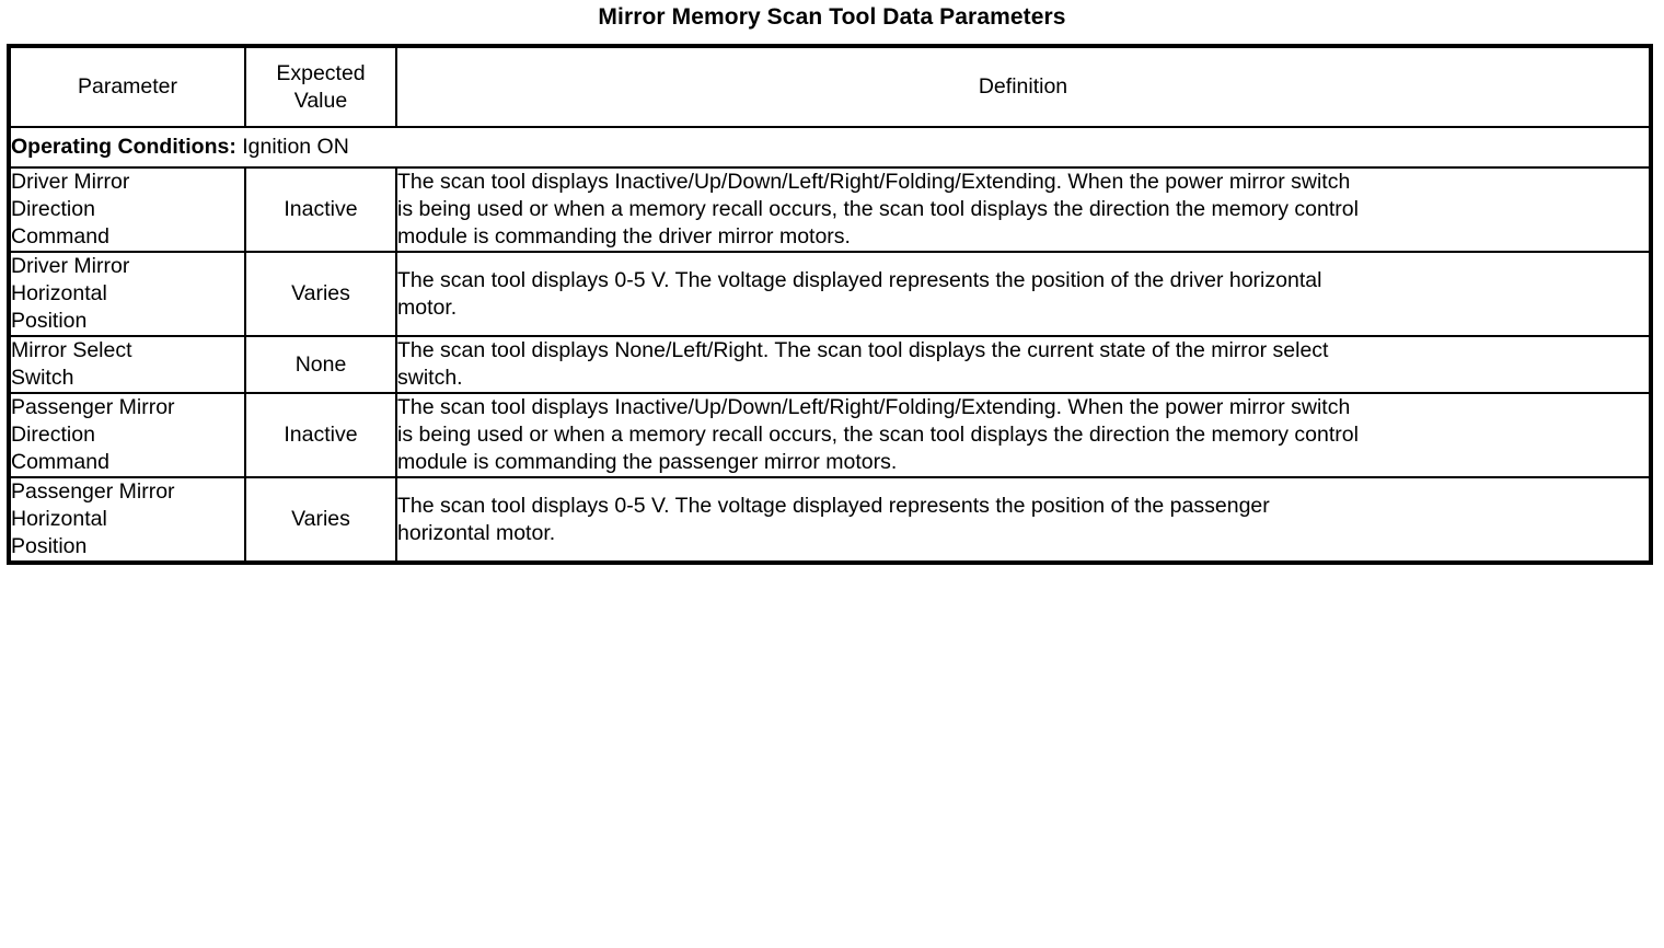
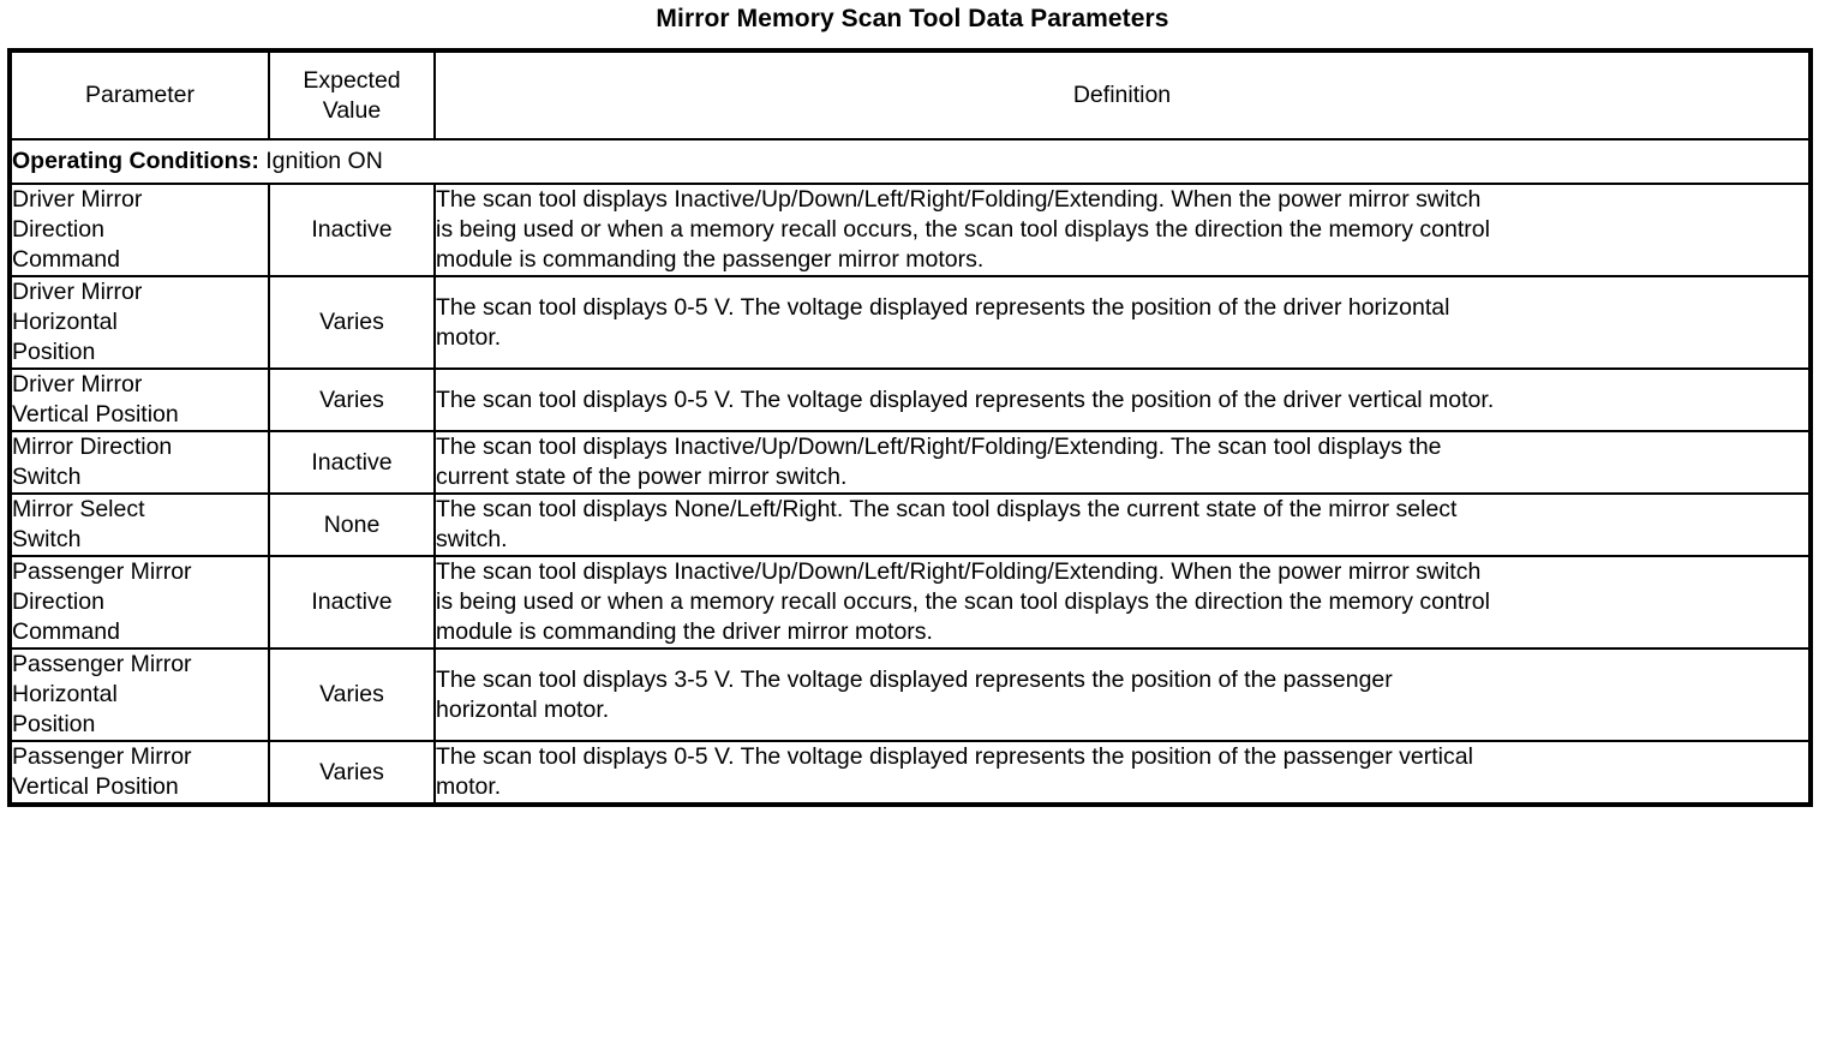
  Mirror Memory Scan Tool Data Parameters
  Parameter	Expected Value	Definition
  Operating Conditions: Ignition ON
- Driver Mirror Direction Command	Inactive	The scan tool displays Inactive/Up/Down/Left/Right/Folding/Extending. When the power mirror switch is being used or when a memory recall occurs, the scan tool displays the direction the memory control module is commanding the driver mirror motors.
+ Driver Mirror Direction Command	Inactive	The scan tool displays Inactive/Up/Down/Left/Right/Folding/Extending. When the power mirror switch is being used or when a memory recall occurs, the scan tool displays the direction the memory control module is commanding the passenger mirror motors.
  Driver Mirror Horizontal Position	Varies	The scan tool displays 0-5 V. The voltage displayed represents the position of the driver horizontal motor.
+ Driver Mirror Vertical Position	Varies	The scan tool displays 0-5 V. The voltage displayed represents the position of the driver vertical motor.
+ Mirror Direction Switch	Inactive	The scan tool displays Inactive/Up/Down/Left/Right/Folding/Extending. The scan tool displays the current state of the power mirror switch.
  Mirror Select Switch	None	The scan tool displays None/Left/Right. The scan tool displays the current state of the mirror select switch.
- Passenger Mirror Direction Command	Inactive	The scan tool displays Inactive/Up/Down/Left/Right/Folding/Extending. When the power mirror switch is being used or when a memory recall occurs, the scan tool displays the direction the memory control module is commanding the passenger mirror motors.
+ Passenger Mirror Direction Command	Inactive	The scan tool displays Inactive/Up/Down/Left/Right/Folding/Extending. When the power mirror switch is being used or when a memory recall occurs, the scan tool displays the direction the memory control module is commanding the driver mirror motors.
- Passenger Mirror Horizontal Position	Varies	The scan tool displays 0-5 V. The voltage displayed represents the position of the passenger horizontal motor.
+ Passenger Mirror Horizontal Position	Varies	The scan tool displays 3-5 V. The voltage displayed represents the position of the passenger horizontal motor.
+ Passenger Mirror Vertical Position	Varies	The scan tool displays 0-5 V. The voltage displayed represents the position of the passenger vertical motor.
